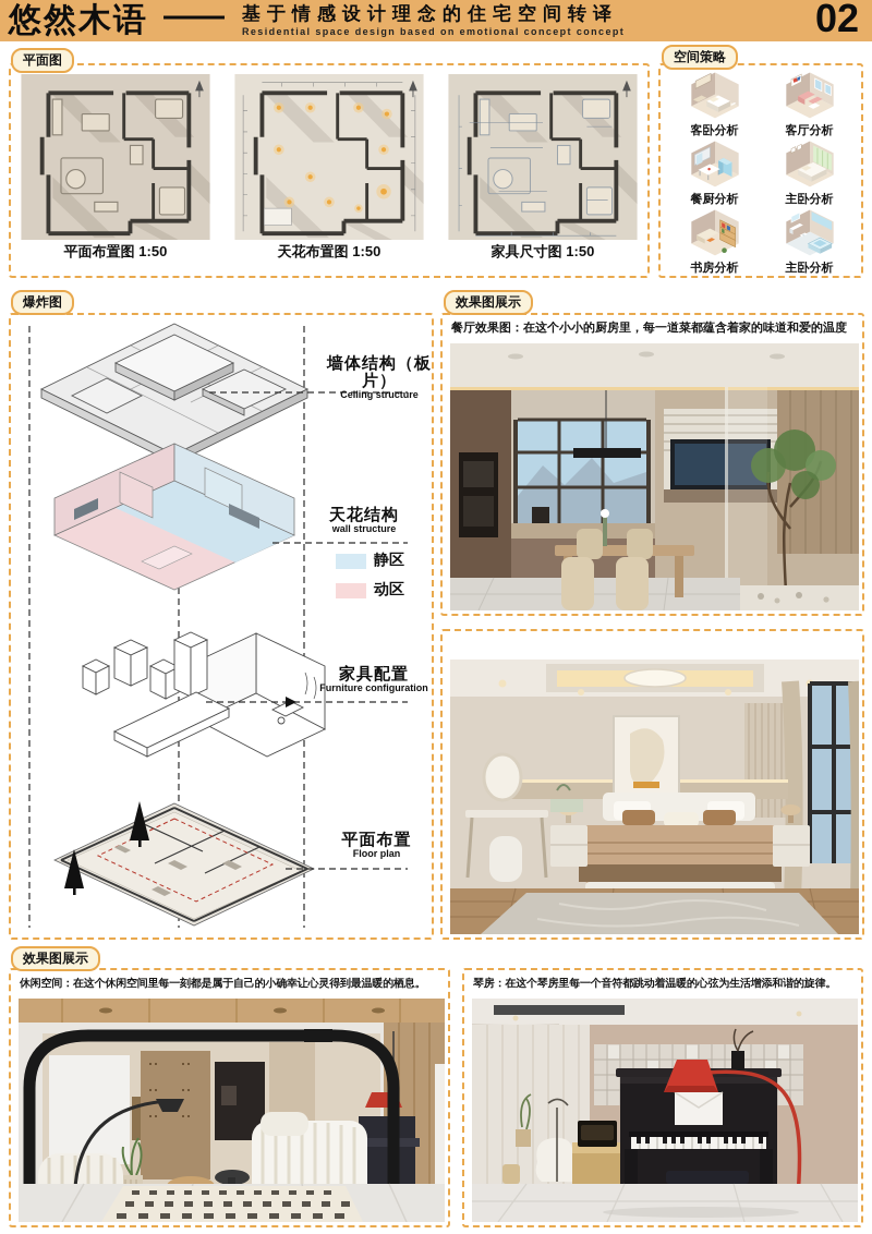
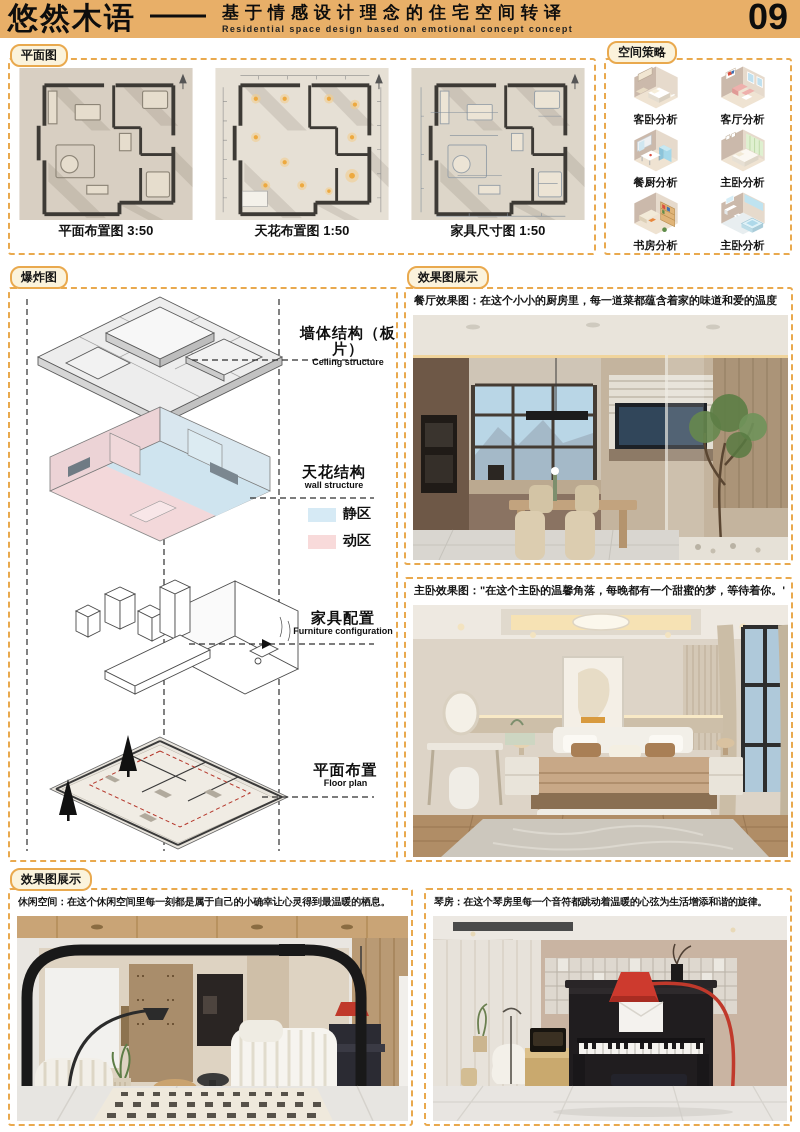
  悠然木语
  ——
  基于情感设计理念的住宅空间转译
  Residential space design based on emotional concept concept
- 02
+ 09
  平面图
- 平面布置图 1:50
+ 平面布置图 3:50
  天花布置图 1:50
  家具尺寸图 1:50
  空间策略
  客卧分析
  客厅分析
  餐厨分析
  主卧分析
  书房分析
  主卧分析
  爆炸图
  墙体结构（板片）
  Ceiling structure
  天花结构
  wall structure
  静区
  动区
  家具配置
  Furniture configuration
  平面布置
  Floor plan
  效果图展示
  餐厅效果图：在这个小小的厨房里，每一道菜都蕴含着家的味道和爱的温度
+ 主卧效果图："在这个主卧的温馨角落，每晚都有一个甜蜜的梦，等待着你。"
  效果图展示
  休闲空间：在这个休闲空间里每一刻都是属于自己的小确幸让心灵得到最温暖的栖息。
  琴房：在这个琴房里每一个音符都跳动着温暖的心弦为生活增添和谐的旋律。
